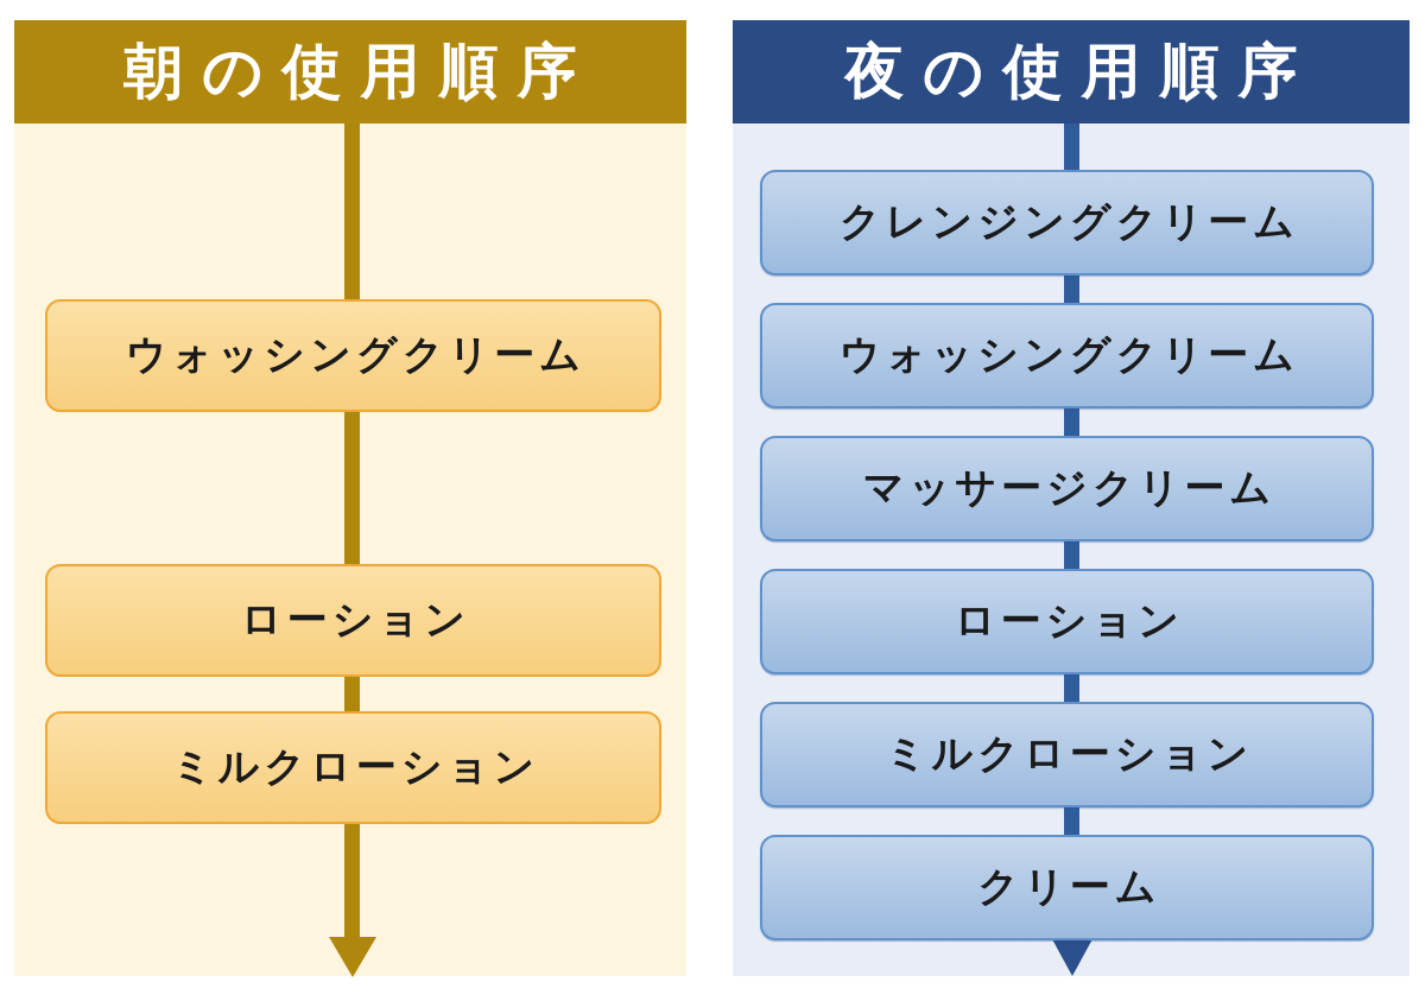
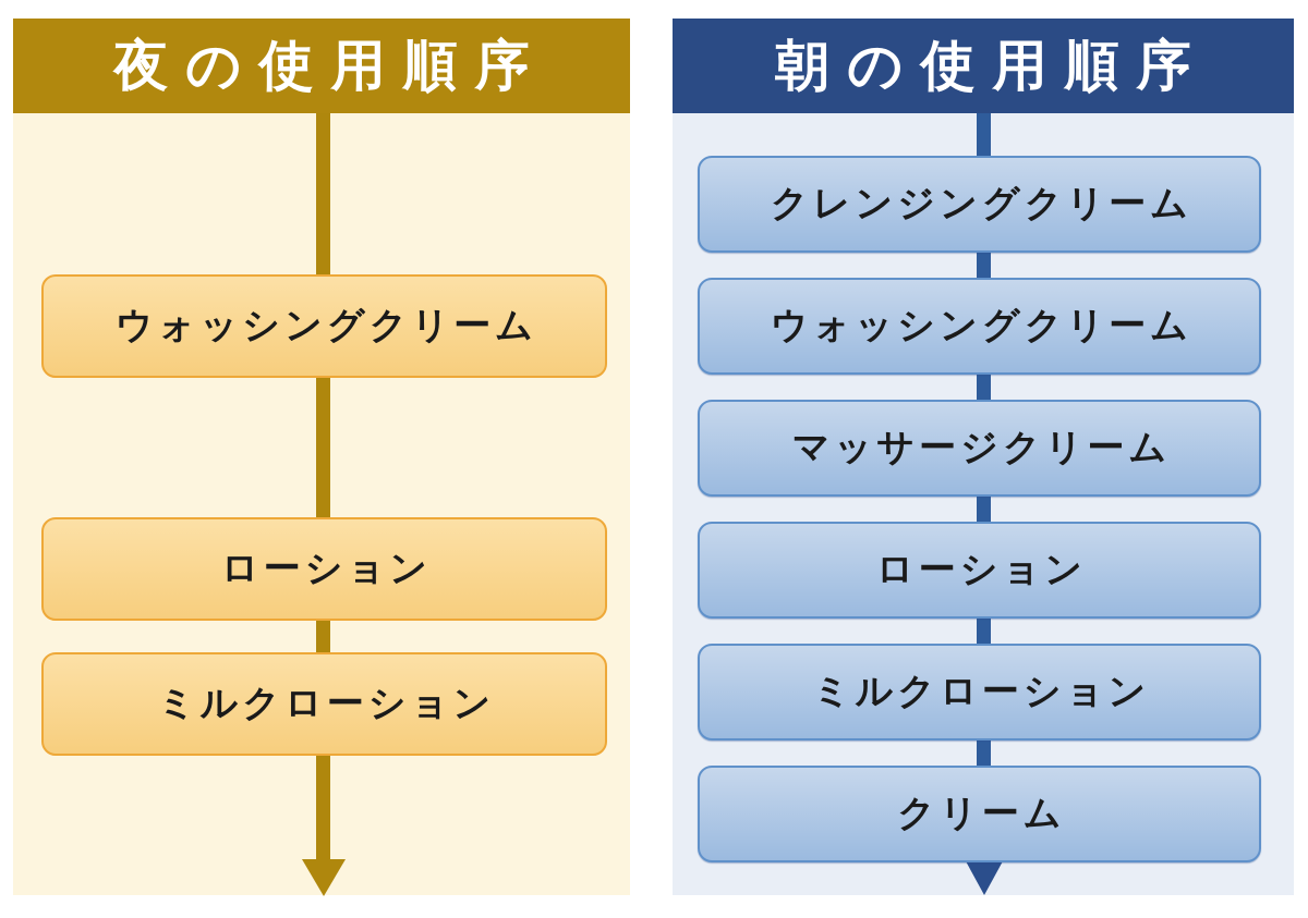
- 朝の使用順序
+ 夜の使用順序
  ウォッシングクリーム
  ローション
  ミルクローション
- 夜の使用順序
+ 朝の使用順序
  クレンジングクリーム
  ウォッシングクリーム
  マッサージクリーム
  ローション
  ミルクローション
  クリーム
